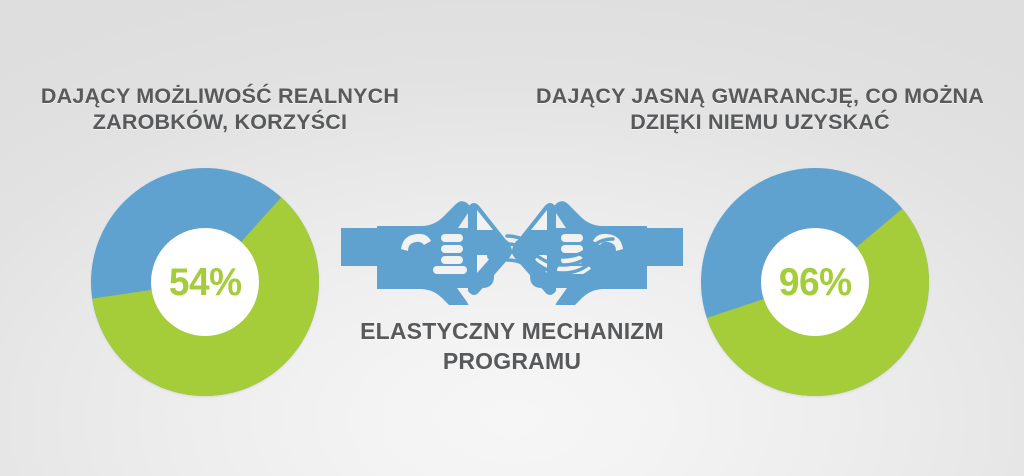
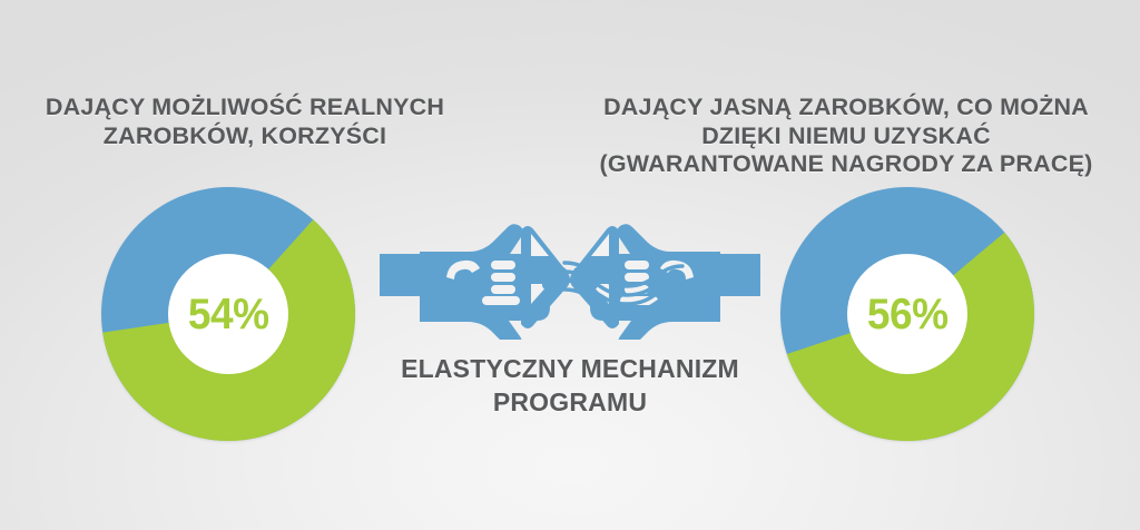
  DAJĄCY MOŻLIWOŚĆ REALNYCH
  ZAROBKÓW, KORZYŚCI
- DAJĄCY JASNĄ GWARANCJĘ, CO MOŻNA
+ DAJĄCY JASNĄ ZAROBKÓW, CO MOŻNA
  DZIĘKI NIEMU UZYSKAĆ
+ (GWARANTOWANE NAGRODY ZA PRACĘ)
  54%
- 96%
+ 56%
  ELASTYCZNY MECHANIZM
  PROGRAMU
